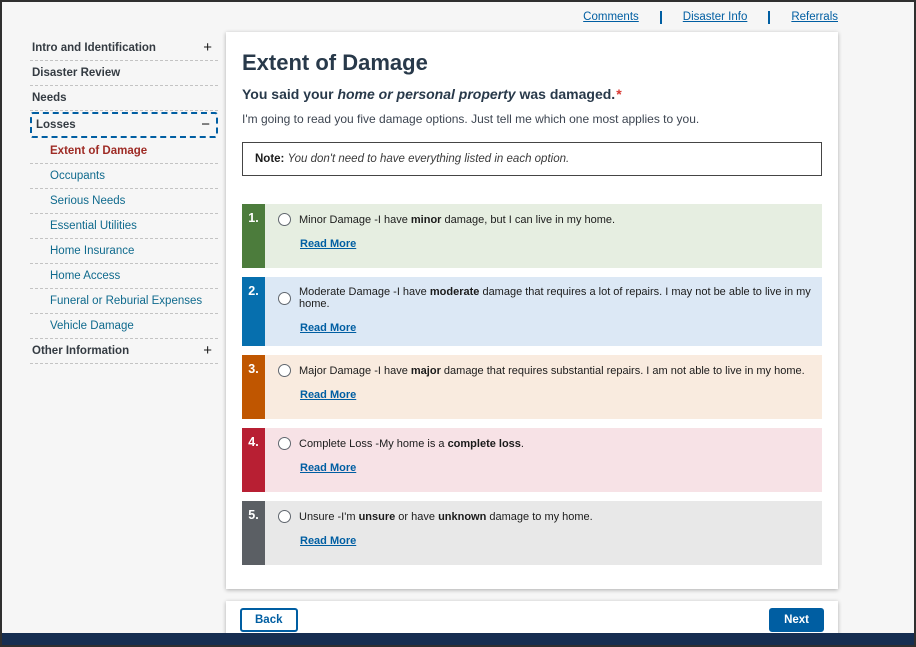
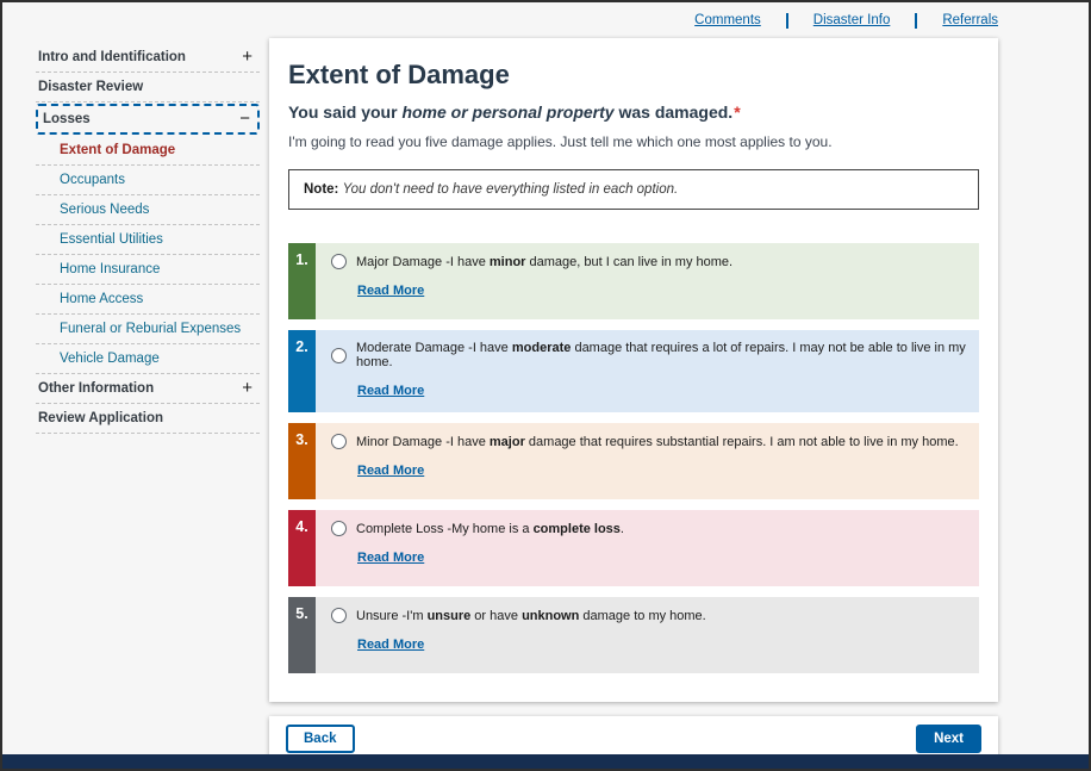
  Comments
  Disaster Info
  Referrals
  Intro and Identification
  +
  Disaster Review
- Needs
  Losses
  −
  Extent of Damage
  Occupants
  Serious Needs
  Essential Utilities
  Home Insurance
  Home Access
  Funeral or Reburial Expenses
  Vehicle Damage
  Other Information
  +
+ Review Application
  Extent of Damage
  You said your home or personal property was damaged.*
- I'm going to read you five damage options. Just tell me which one most applies to you.
+ I'm going to read you five damage applies. Just tell me which one most applies to you.
  Note: You don't need to have everything listed in each option.
  1.
- Minor Damage -I have minor damage, but I can live in my home.
+ Major Damage -I have minor damage, but I can live in my home.
  Read More
  2.
  Moderate Damage -I have moderate damage that requires a lot of repairs. I may not be able to live in my home.
  Read More
  3.
- Major Damage -I have major damage that requires substantial repairs. I am not able to live in my home.
+ Minor Damage -I have major damage that requires substantial repairs. I am not able to live in my home.
  Read More
  4.
  Complete Loss -My home is a complete loss.
  Read More
  5.
  Unsure -I'm unsure or have unknown damage to my home.
  Read More
  Back
  Next
